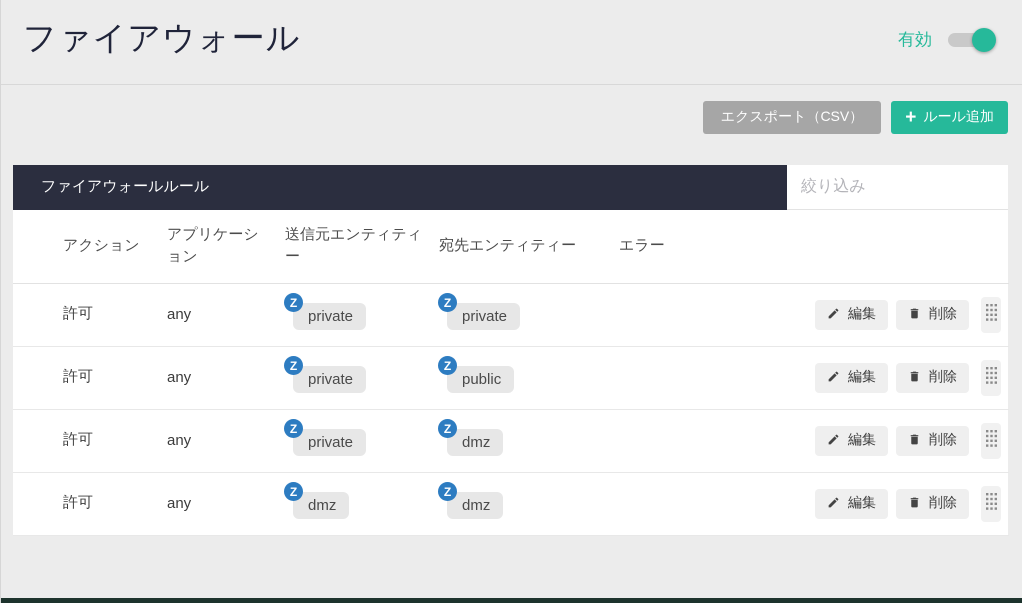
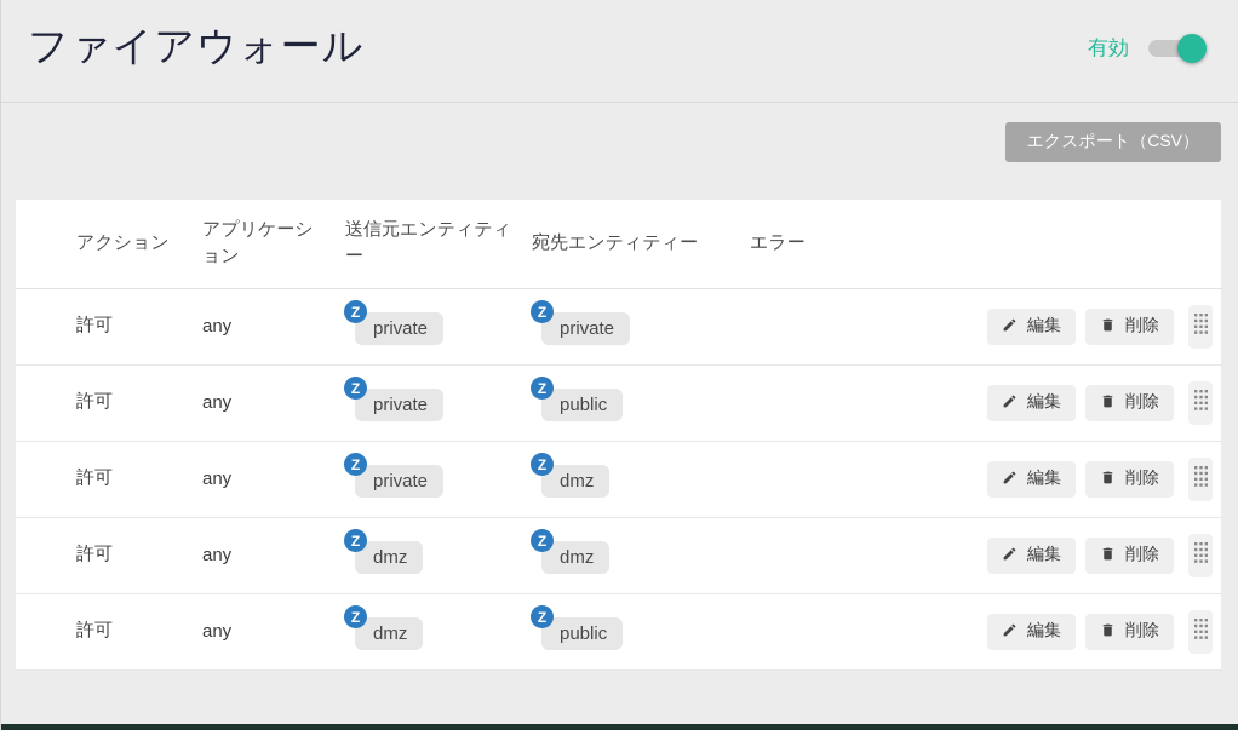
  ファイアウォール
  有効
  エクスポート（CSV）
- +
- ルール追加
- ファイアウォールルール
- 絞り込み
  アクション	アプリケーション	送信元エンティティー	宛先エンティティー	エラー
  許可	any	Z private	Z private		編集 削除
  許可	any	Z private	Z public		編集 削除
  許可	any	Z private	Z dmz		編集 削除
  許可	any	Z dmz	Z dmz		編集 削除
+ 許可	any	Z dmz	Z public		編集 削除
